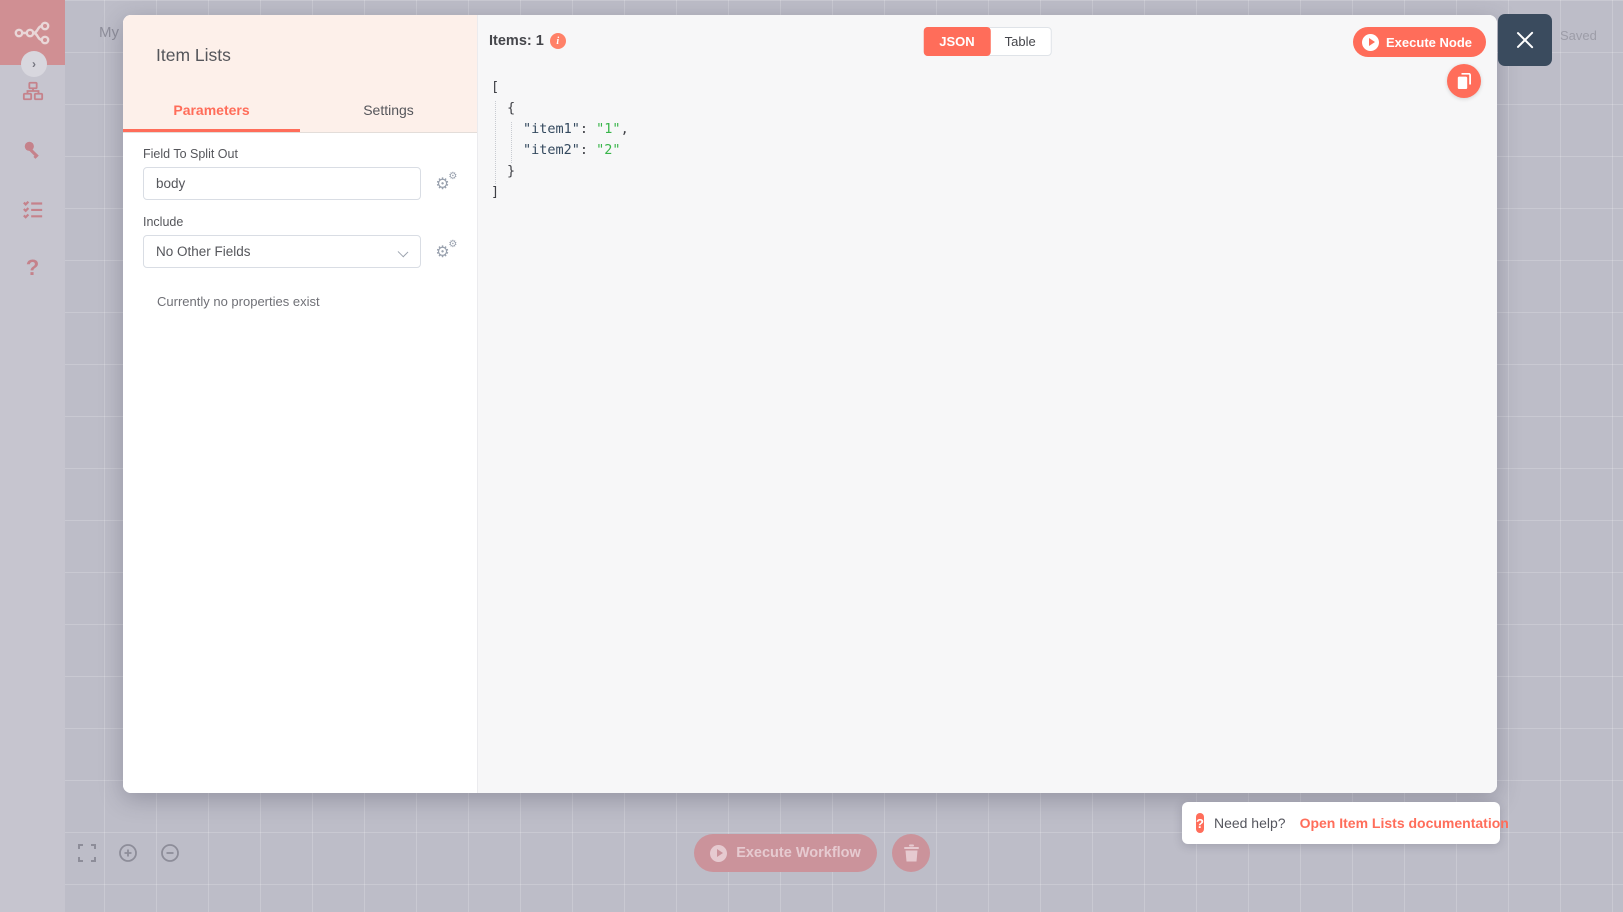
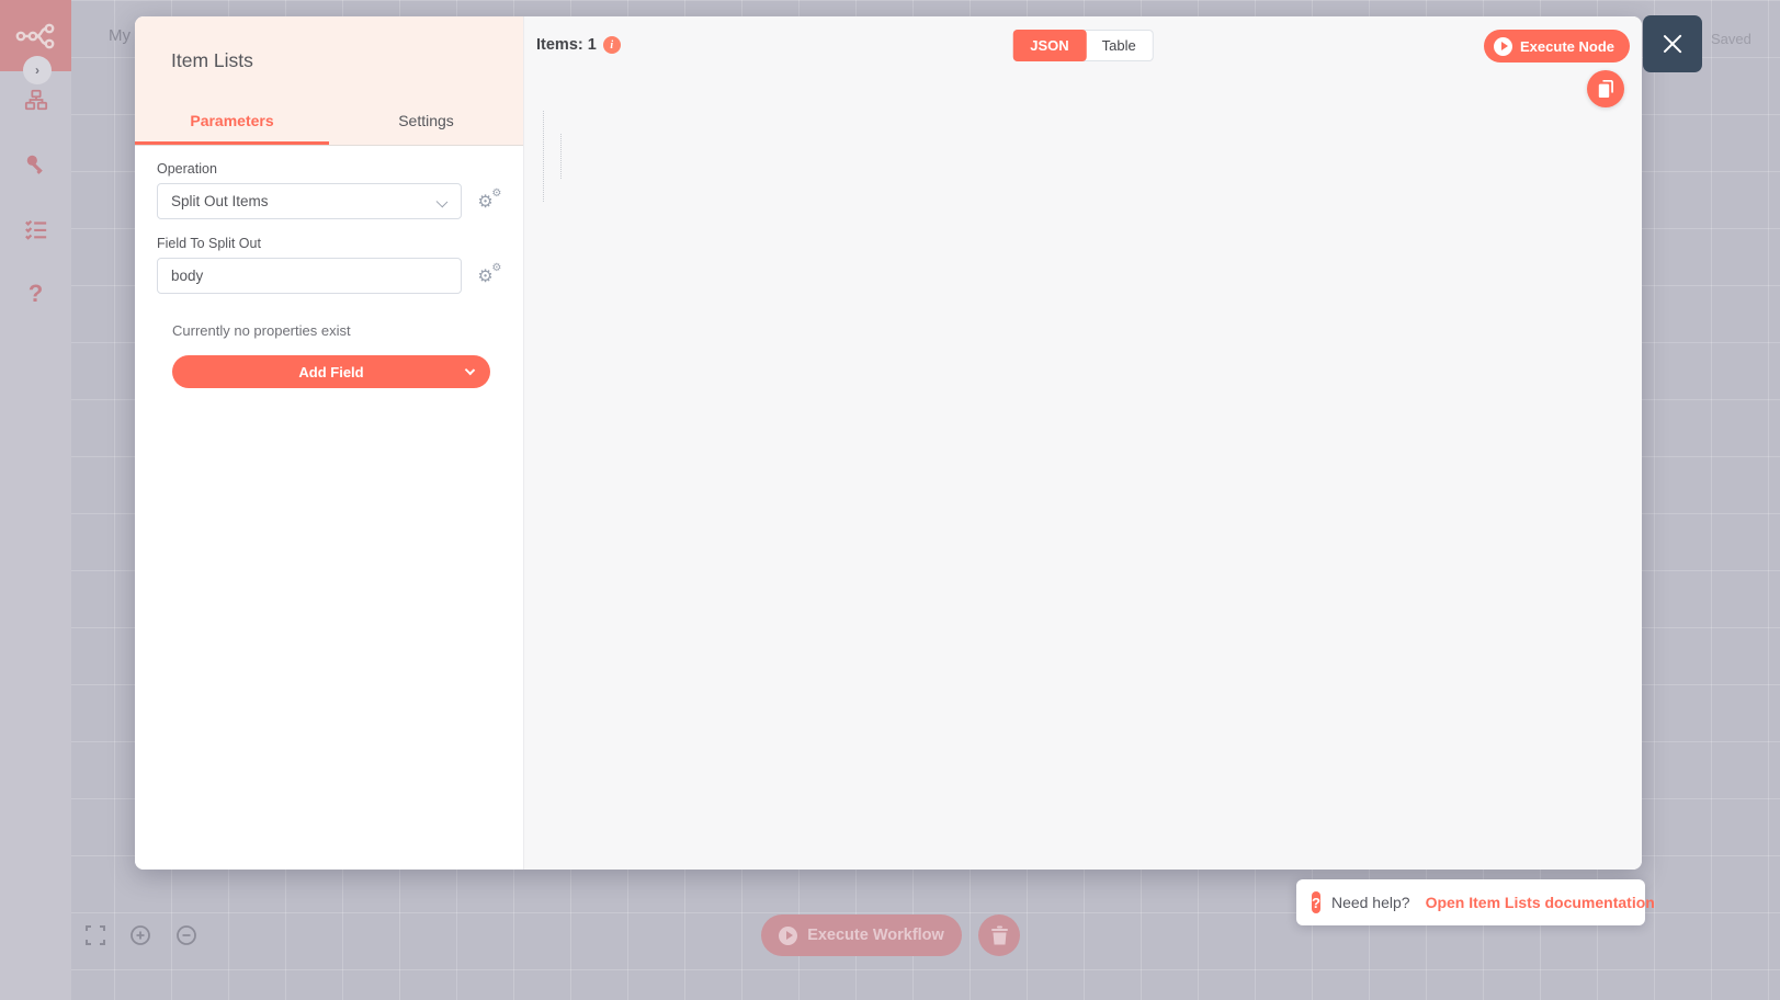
  ›
  ?
  My
  Saved
  Execute Workflow
  Item Lists
  Parameters
  Settings
+ Operation
+ Split Out Items
  Field To Split Out
  body
- Include
- No Other Fields
  Currently no properties exist
+ Add Field
  Items: 1
  i
  JSON
  Table
  Execute Node
- [
- {
- "item1": "1",
- "item2": "2"
- }
- ]
  ?
  Need help?
  Open Item Lists documentation
